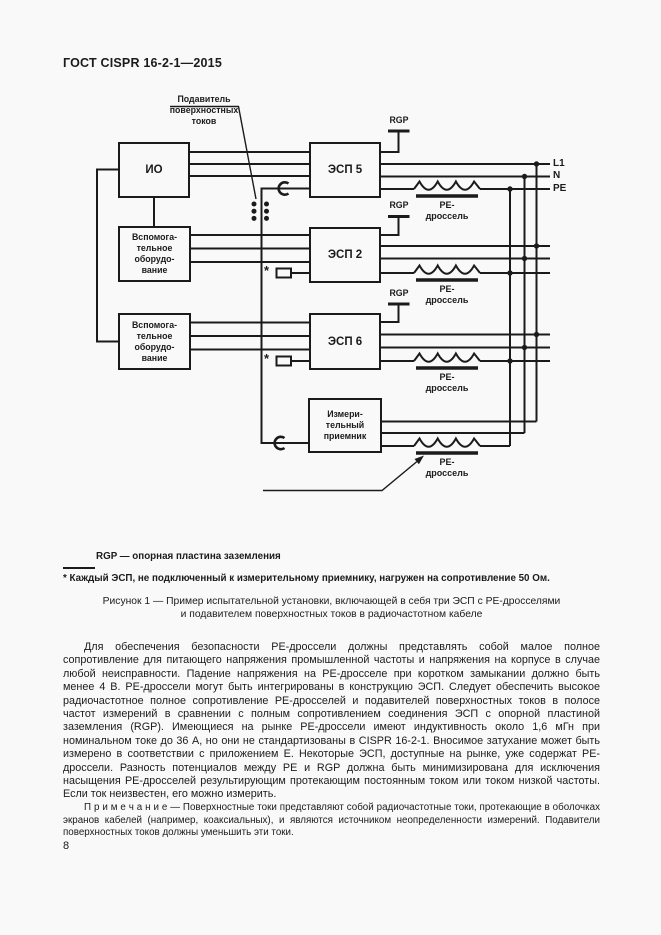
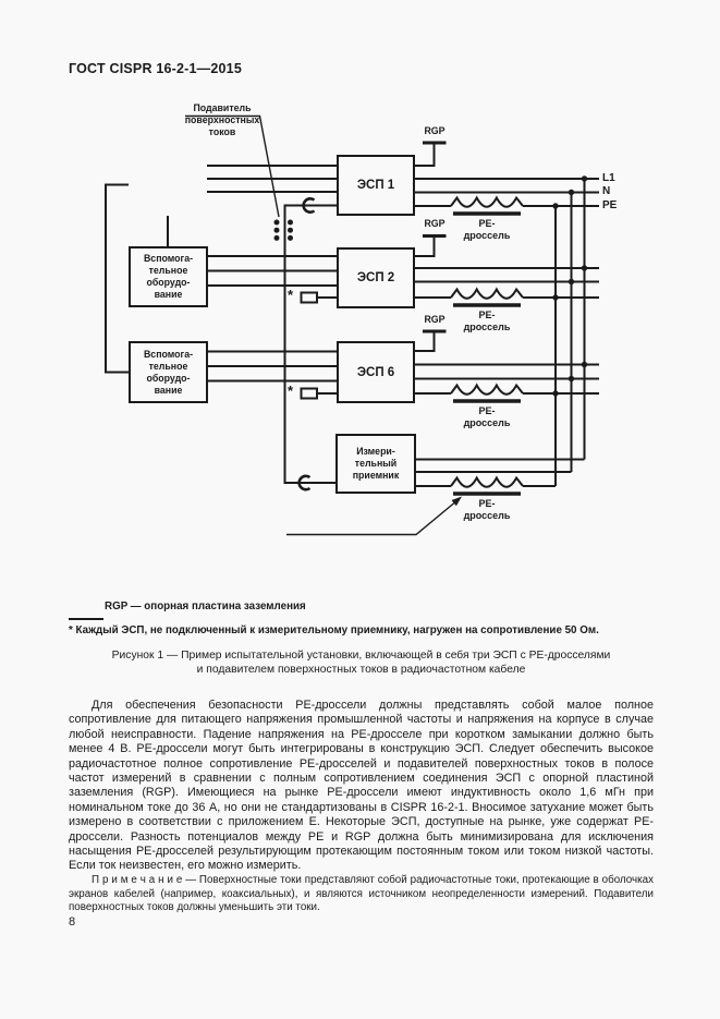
  ГОСТ CISPR 16-2-1—2015
- ИО
  Вспомога-
  тельное
  оборудо-
  вание
  Вспомога-
  тельное
  оборудо-
  вание
- ЭСП 5
+ ЭСП 1
  ЭСП 2
  ЭСП 6
  Измери-
  тельный
  приемник
  Подавитель
  поверхностных
  токов
  RGP
  RGP
  RGP
  L1
  N
  PE
  РЕ-
  дроссель
  РЕ-
  дроссель
  РЕ-
  дроссель
  РЕ-
  дроссель
  *
  *
  RGP — опорная пластина заземления
  * Каждый ЭСП, не подключенный к измерительному приемнику, нагружен на сопротивление 50 Ом.
  Рисунок 1 — Пример испытательной установки, включающей в себя три ЭСП с РЕ-дросселями
  и подавителем поверхностных токов в радиочастотном кабеле
  Для обеспечения безопасности РЕ-дроссели должны представлять собой малое полное сопротивление для питающего напряжения промышленной частоты и напряжения на корпусе в случае любой неисправности. Падение напряжения на РЕ-дросселе при коротком замыкании должно быть менее 4 В. РЕ-дроссели могут быть интегрированы в конструкцию ЭСП. Следует обеспечить высокое радиочастотное полное сопротивление РЕ-дросселей и подавителей поверхностных токов в полосе частот измерений в сравнении с полным сопротивлением соединения ЭСП с опорной пластиной заземления (RGP). Имеющиеся на рынке РЕ-дроссели имеют индуктивность около 1,6 мГн при номинальном токе до 36 А, но они не стандартизованы в CISPR 16-2-1. Вносимое затухание может быть измерено в соответствии с приложением Е. Некоторые ЭСП, доступные на рынке, уже содержат РЕ-дроссели. Разность потенциалов между РЕ и RGP должна быть минимизирована для исключения насыщения РЕ-дросселей результирующим протекающим постоянным током или током низкой частоты. Если ток неизвестен, его можно измерить.
  П р и м е ч а н и е — Поверхностные токи представляют собой радиочастотные токи, протекающие в оболочках экранов кабелей (например, коаксиальных), и являются источником неопределенности измерений. Подавители поверхностных токов должны уменьшить эти токи.
  8
